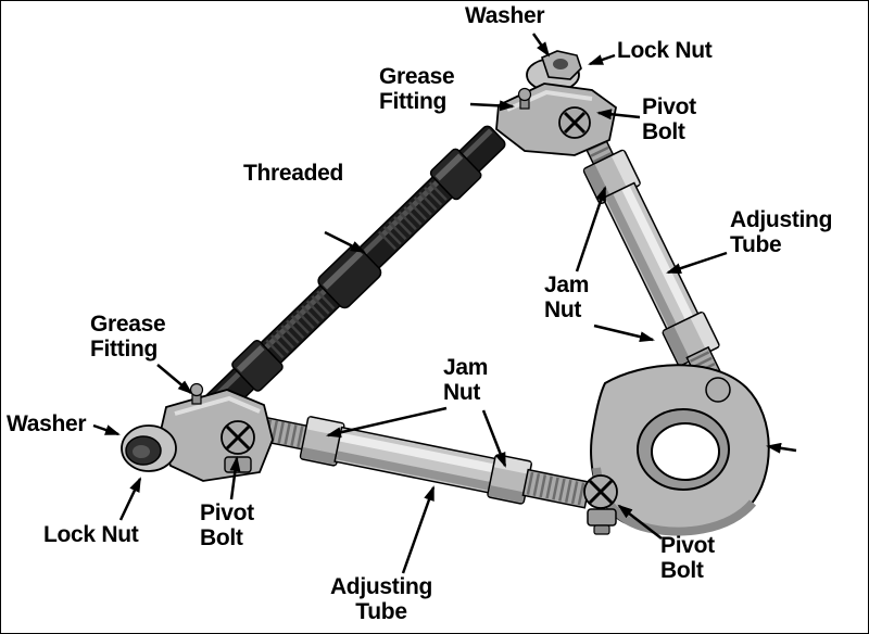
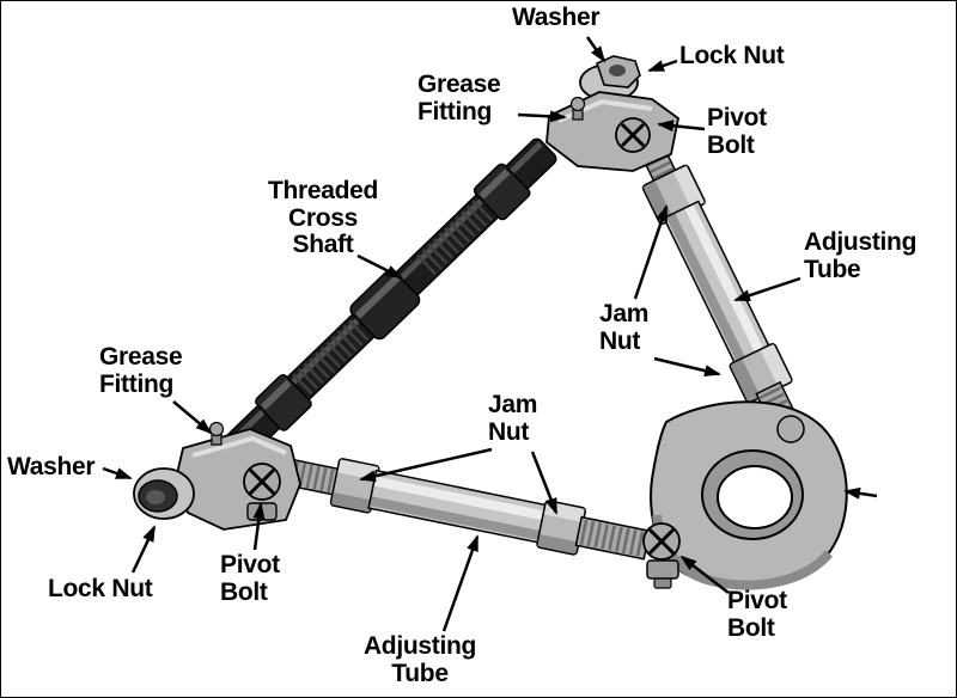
  Washer
  Lock Nut
  Grease
  Fitting
  Pivot
  Bolt
  Threaded
+ Cross
+ Shaft
  Adjusting
  Tube
  Jam
  Nut
  Grease
  Fitting
  Washer
  Jam
  Nut
  Lock Nut
  Pivot
  Bolt
  Adjusting
  Tube
  Pivot
  Bolt
